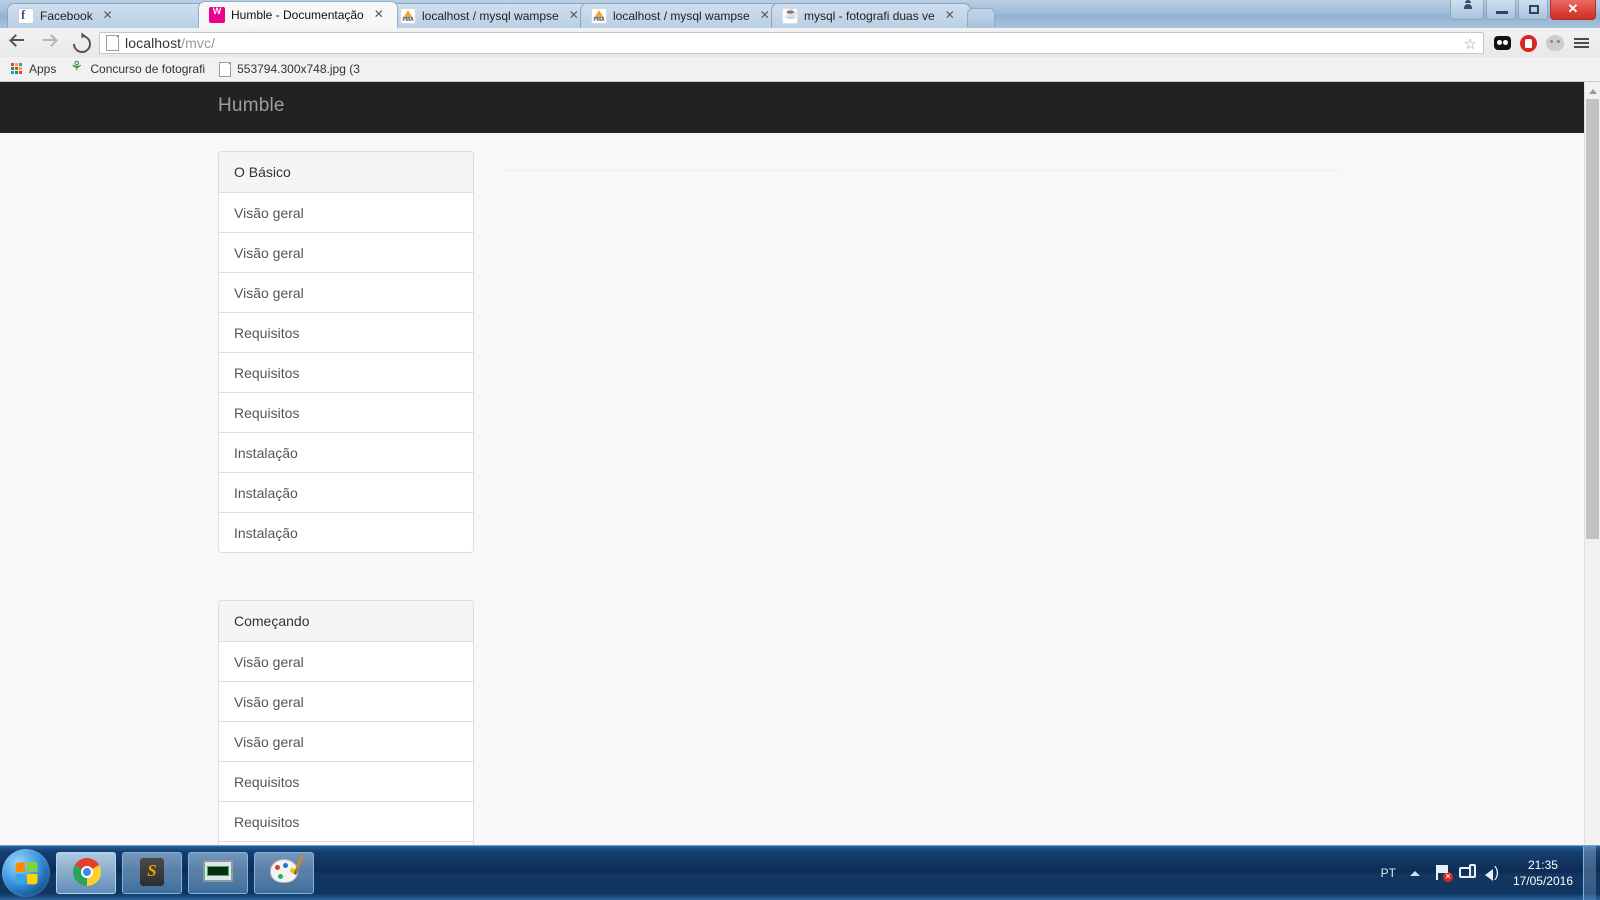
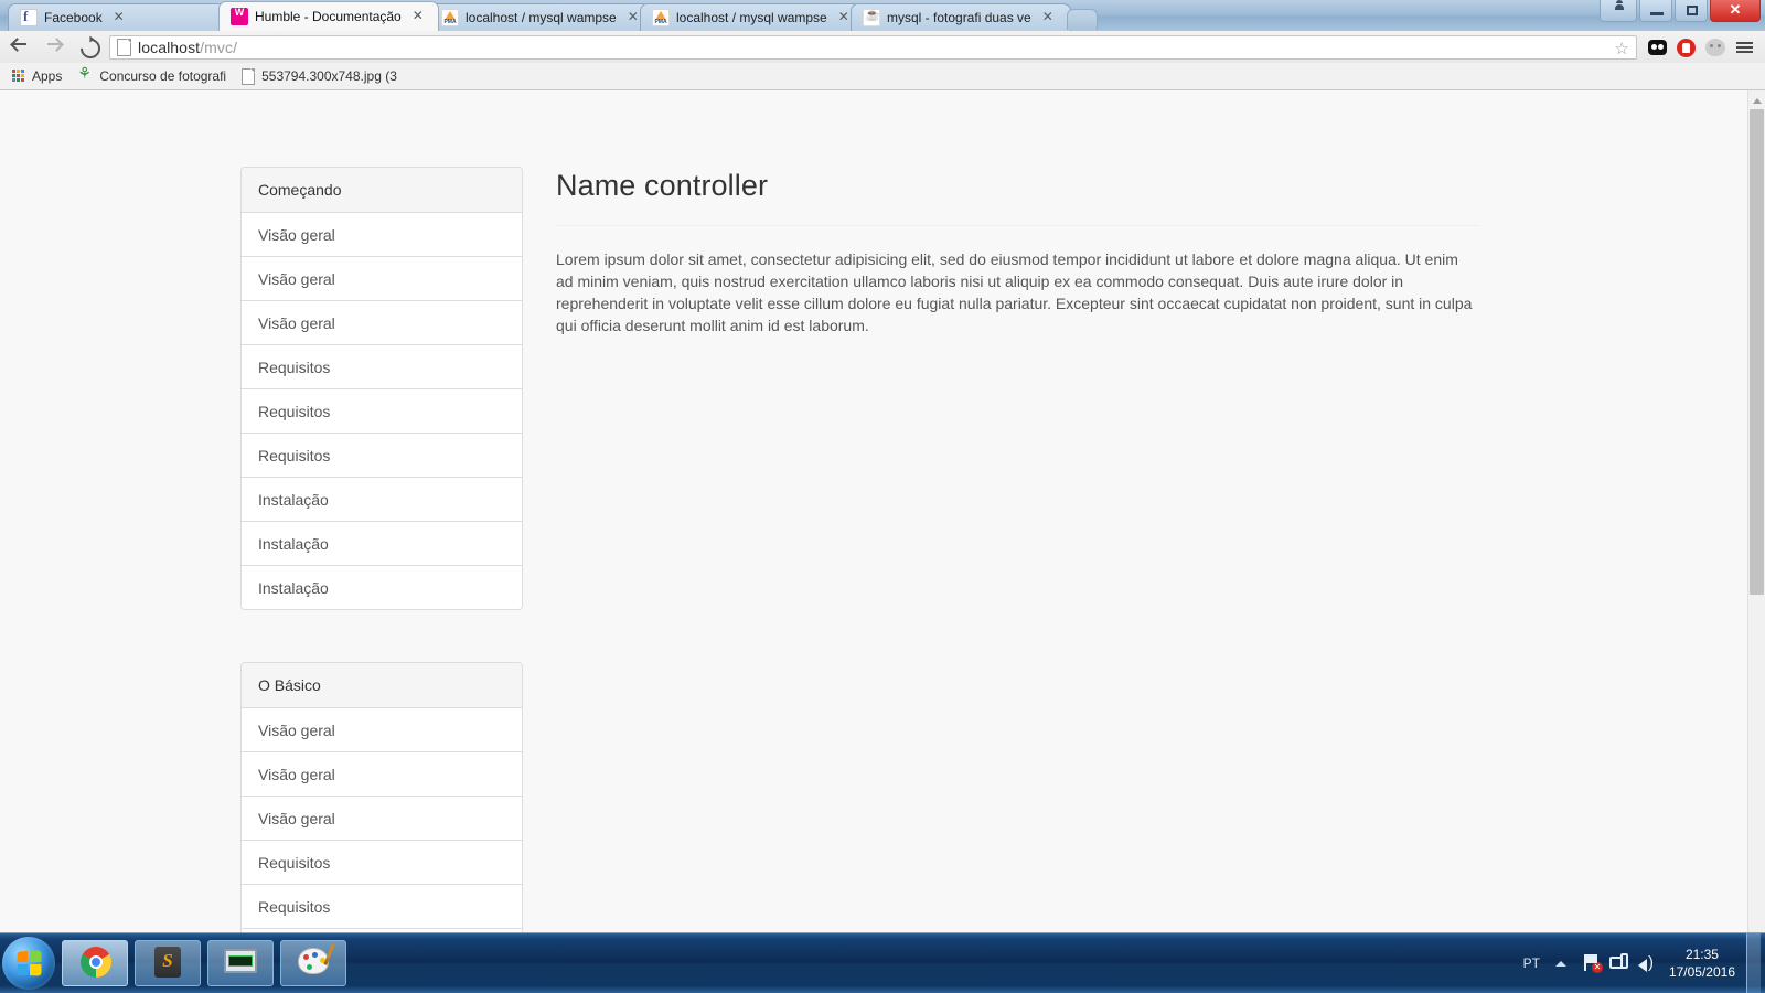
  Facebook
  ✕
  Humble - Documentação
  ✕
  localhost / mysql wampse
  ✕
  localhost / mysql wampse
  ✕
  mysql - fotografi duas ve
  ✕
  localhost/mvc/
  ☆
  Apps
  Concurso de fotografi
  553794.300x748.jpg (3
- Humble
- O Básico
+ Começando
  Visão geral
  Visão geral
  Visão geral
  Requisitos
  Requisitos
  Requisitos
  Instalação
  Instalação
  Instalação
- Começando
+ O Básico
  Visão geral
  Visão geral
  Visão geral
  Requisitos
  Requisitos
+ Name controller
+ Lorem ipsum dolor sit amet, consectetur adipisicing elit, sed do eiusmod tempor incididunt ut labore et dolore magna aliqua. Ut enim ad minim veniam, quis nostrud exercitation ullamco laboris nisi ut aliquip ex ea commodo consequat. Duis aute irure dolor in reprehenderit in voluptate velit esse cillum dolore eu fugiat nulla pariatur. Excepteur sint occaecat cupidatat non proident, sunt in culpa qui officia deserunt mollit anim id est laborum.
  PT
  ✕
  21:35
  17/05/2016
